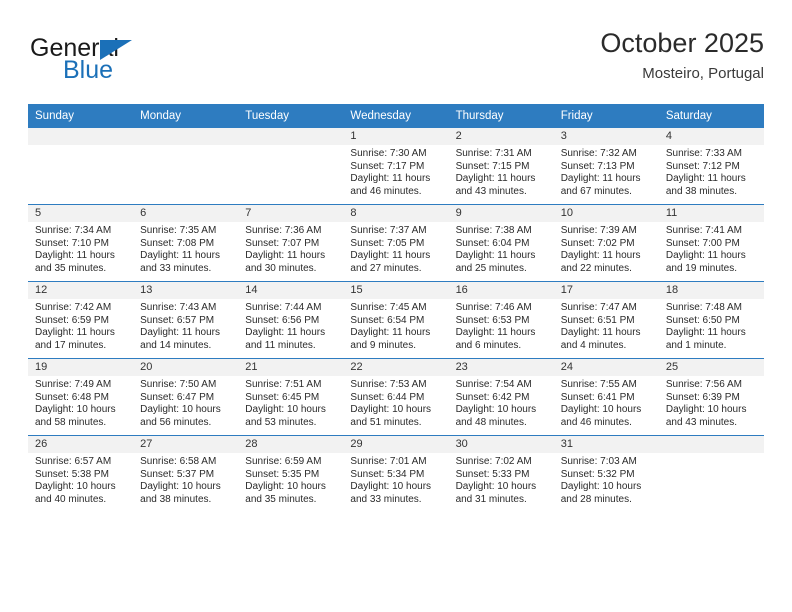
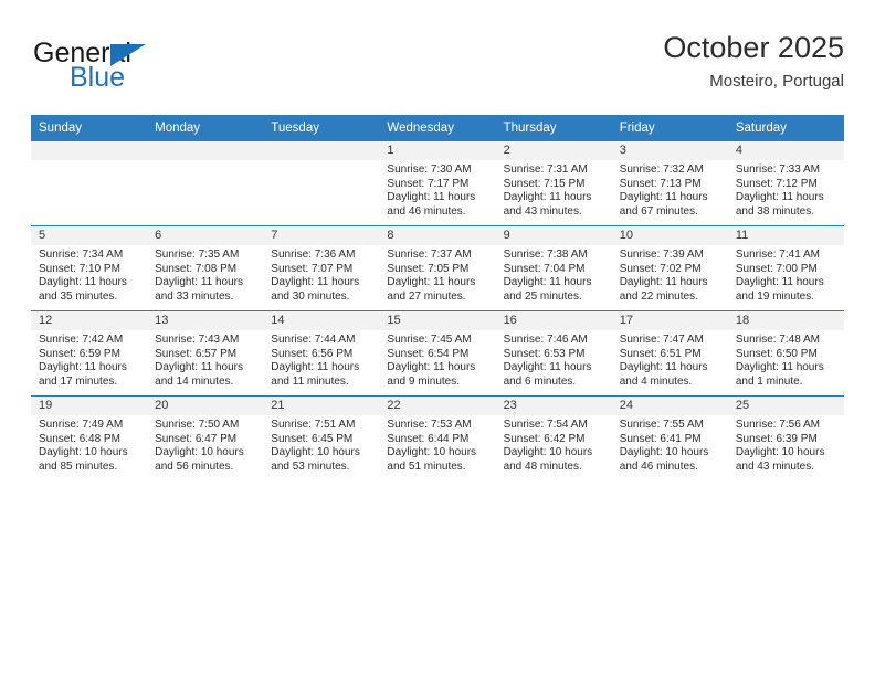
  General
  Blue
  October 2025
  Mosteiro, Portugal
  Sunday	Monday	Tuesday	Wednesday	Thursday	Friday	Saturday
  			1Sunrise: 7:30 AMSunset: 7:17 PMDaylight: 11 hoursand 46 minutes.	2Sunrise: 7:31 AMSunset: 7:15 PMDaylight: 11 hoursand 43 minutes.	3Sunrise: 7:32 AMSunset: 7:13 PMDaylight: 11 hoursand 67 minutes.	4Sunrise: 7:33 AMSunset: 7:12 PMDaylight: 11 hoursand 38 minutes.
- 5Sunrise: 7:34 AMSunset: 7:10 PMDaylight: 11 hoursand 35 minutes.	6Sunrise: 7:35 AMSunset: 7:08 PMDaylight: 11 hoursand 33 minutes.	7Sunrise: 7:36 AMSunset: 7:07 PMDaylight: 11 hoursand 30 minutes.	8Sunrise: 7:37 AMSunset: 7:05 PMDaylight: 11 hoursand 27 minutes.	9Sunrise: 7:38 AMSunset: 6:04 PMDaylight: 11 hoursand 25 minutes.	10Sunrise: 7:39 AMSunset: 7:02 PMDaylight: 11 hoursand 22 minutes.	11Sunrise: 7:41 AMSunset: 7:00 PMDaylight: 11 hoursand 19 minutes.
+ 5Sunrise: 7:34 AMSunset: 7:10 PMDaylight: 11 hoursand 35 minutes.	6Sunrise: 7:35 AMSunset: 7:08 PMDaylight: 11 hoursand 33 minutes.	7Sunrise: 7:36 AMSunset: 7:07 PMDaylight: 11 hoursand 30 minutes.	8Sunrise: 7:37 AMSunset: 7:05 PMDaylight: 11 hoursand 27 minutes.	9Sunrise: 7:38 AMSunset: 7:04 PMDaylight: 11 hoursand 25 minutes.	10Sunrise: 7:39 AMSunset: 7:02 PMDaylight: 11 hoursand 22 minutes.	11Sunrise: 7:41 AMSunset: 7:00 PMDaylight: 11 hoursand 19 minutes.
  12Sunrise: 7:42 AMSunset: 6:59 PMDaylight: 11 hoursand 17 minutes.	13Sunrise: 7:43 AMSunset: 6:57 PMDaylight: 11 hoursand 14 minutes.	14Sunrise: 7:44 AMSunset: 6:56 PMDaylight: 11 hoursand 11 minutes.	15Sunrise: 7:45 AMSunset: 6:54 PMDaylight: 11 hoursand 9 minutes.	16Sunrise: 7:46 AMSunset: 6:53 PMDaylight: 11 hoursand 6 minutes.	17Sunrise: 7:47 AMSunset: 6:51 PMDaylight: 11 hoursand 4 minutes.	18Sunrise: 7:48 AMSunset: 6:50 PMDaylight: 11 hoursand 1 minute.
- 19Sunrise: 7:49 AMSunset: 6:48 PMDaylight: 10 hoursand 58 minutes.	20Sunrise: 7:50 AMSunset: 6:47 PMDaylight: 10 hoursand 56 minutes.	21Sunrise: 7:51 AMSunset: 6:45 PMDaylight: 10 hoursand 53 minutes.	22Sunrise: 7:53 AMSunset: 6:44 PMDaylight: 10 hoursand 51 minutes.	23Sunrise: 7:54 AMSunset: 6:42 PMDaylight: 10 hoursand 48 minutes.	24Sunrise: 7:55 AMSunset: 6:41 PMDaylight: 10 hoursand 46 minutes.	25Sunrise: 7:56 AMSunset: 6:39 PMDaylight: 10 hoursand 43 minutes.
+ 19Sunrise: 7:49 AMSunset: 6:48 PMDaylight: 10 hoursand 85 minutes.	20Sunrise: 7:50 AMSunset: 6:47 PMDaylight: 10 hoursand 56 minutes.	21Sunrise: 7:51 AMSunset: 6:45 PMDaylight: 10 hoursand 53 minutes.	22Sunrise: 7:53 AMSunset: 6:44 PMDaylight: 10 hoursand 51 minutes.	23Sunrise: 7:54 AMSunset: 6:42 PMDaylight: 10 hoursand 48 minutes.	24Sunrise: 7:55 AMSunset: 6:41 PMDaylight: 10 hoursand 46 minutes.	25Sunrise: 7:56 AMSunset: 6:39 PMDaylight: 10 hoursand 43 minutes.
- 26Sunrise: 6:57 AMSunset: 5:38 PMDaylight: 10 hoursand 40 minutes.	27Sunrise: 6:58 AMSunset: 5:37 PMDaylight: 10 hoursand 38 minutes.	28Sunrise: 6:59 AMSunset: 5:35 PMDaylight: 10 hoursand 35 minutes.	29Sunrise: 7:01 AMSunset: 5:34 PMDaylight: 10 hoursand 33 minutes.	30Sunrise: 7:02 AMSunset: 5:33 PMDaylight: 10 hoursand 31 minutes.	31Sunrise: 7:03 AMSunset: 5:32 PMDaylight: 10 hoursand 28 minutes.
